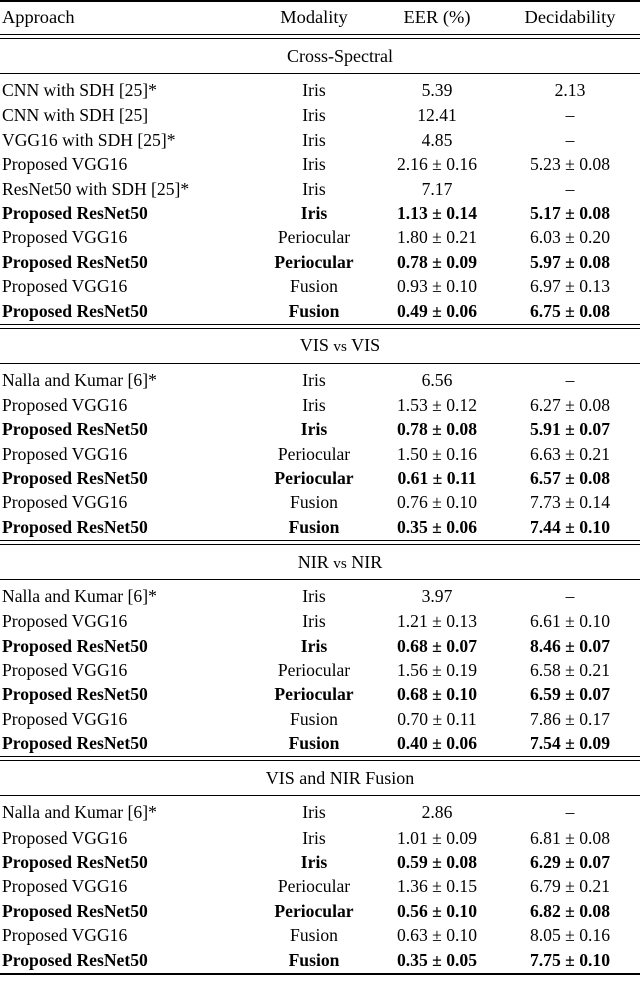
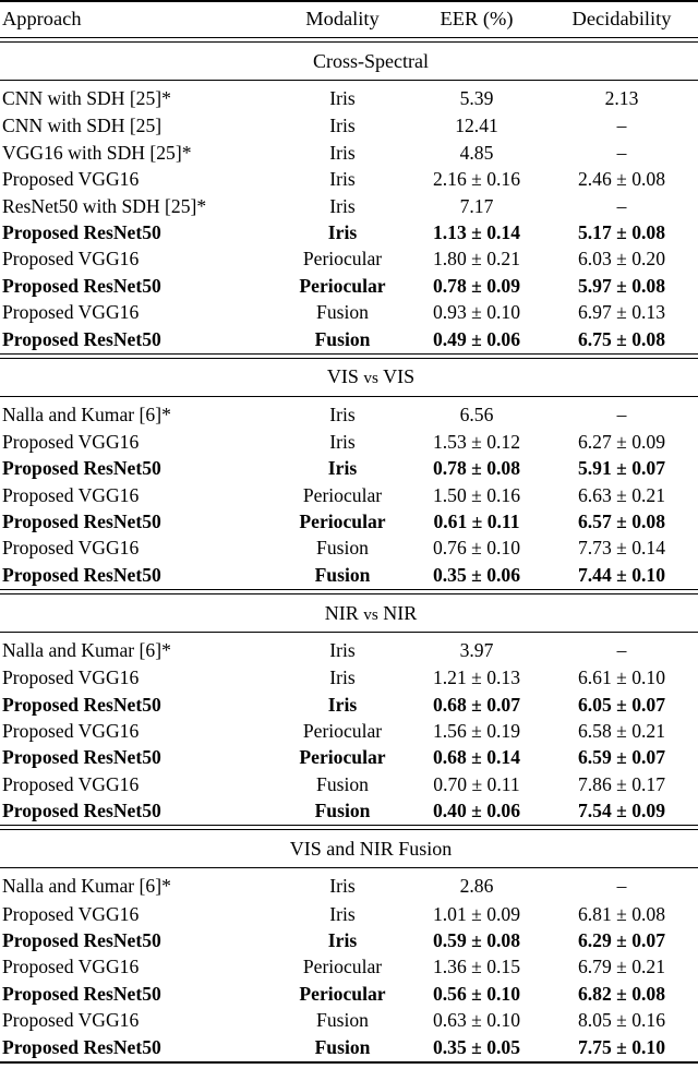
  Approach	Modality	EER (%)	Decidability
  Cross-Spectral
  CNN with SDH [25]*	Iris	5.39	2.13
  CNN with SDH [25]	Iris	12.41	–
  VGG16 with SDH [25]*	Iris	4.85	–
- Proposed VGG16	Iris	2.16 ± 0.16	5.23 ± 0.08
+ Proposed VGG16	Iris	2.16 ± 0.16	2.46 ± 0.08
  ResNet50 with SDH [25]*	Iris	7.17	–
  Proposed ResNet50	Iris	1.13 ± 0.14	5.17 ± 0.08
  Proposed VGG16	Periocular	1.80 ± 0.21	6.03 ± 0.20
  Proposed ResNet50	Periocular	0.78 ± 0.09	5.97 ± 0.08
  Proposed VGG16	Fusion	0.93 ± 0.10	6.97 ± 0.13
  Proposed ResNet50	Fusion	0.49 ± 0.06	6.75 ± 0.08
  VIS vs VIS
  Nalla and Kumar [6]*	Iris	6.56	–
- Proposed VGG16	Iris	1.53 ± 0.12	6.27 ± 0.08
+ Proposed VGG16	Iris	1.53 ± 0.12	6.27 ± 0.09
  Proposed ResNet50	Iris	0.78 ± 0.08	5.91 ± 0.07
  Proposed VGG16	Periocular	1.50 ± 0.16	6.63 ± 0.21
  Proposed ResNet50	Periocular	0.61 ± 0.11	6.57 ± 0.08
  Proposed VGG16	Fusion	0.76 ± 0.10	7.73 ± 0.14
  Proposed ResNet50	Fusion	0.35 ± 0.06	7.44 ± 0.10
  NIR vs NIR
  Nalla and Kumar [6]*	Iris	3.97	–
  Proposed VGG16	Iris	1.21 ± 0.13	6.61 ± 0.10
- Proposed ResNet50	Iris	0.68 ± 0.07	8.46 ± 0.07
+ Proposed ResNet50	Iris	0.68 ± 0.07	6.05 ± 0.07
  Proposed VGG16	Periocular	1.56 ± 0.19	6.58 ± 0.21
- Proposed ResNet50	Periocular	0.68 ± 0.10	6.59 ± 0.07
+ Proposed ResNet50	Periocular	0.68 ± 0.14	6.59 ± 0.07
  Proposed VGG16	Fusion	0.70 ± 0.11	7.86 ± 0.17
  Proposed ResNet50	Fusion	0.40 ± 0.06	7.54 ± 0.09
  VIS and NIR Fusion
  Nalla and Kumar [6]*	Iris	2.86	–
  Proposed VGG16	Iris	1.01 ± 0.09	6.81 ± 0.08
  Proposed ResNet50	Iris	0.59 ± 0.08	6.29 ± 0.07
  Proposed VGG16	Periocular	1.36 ± 0.15	6.79 ± 0.21
  Proposed ResNet50	Periocular	0.56 ± 0.10	6.82 ± 0.08
  Proposed VGG16	Fusion	0.63 ± 0.10	8.05 ± 0.16
  Proposed ResNet50	Fusion	0.35 ± 0.05	7.75 ± 0.10
